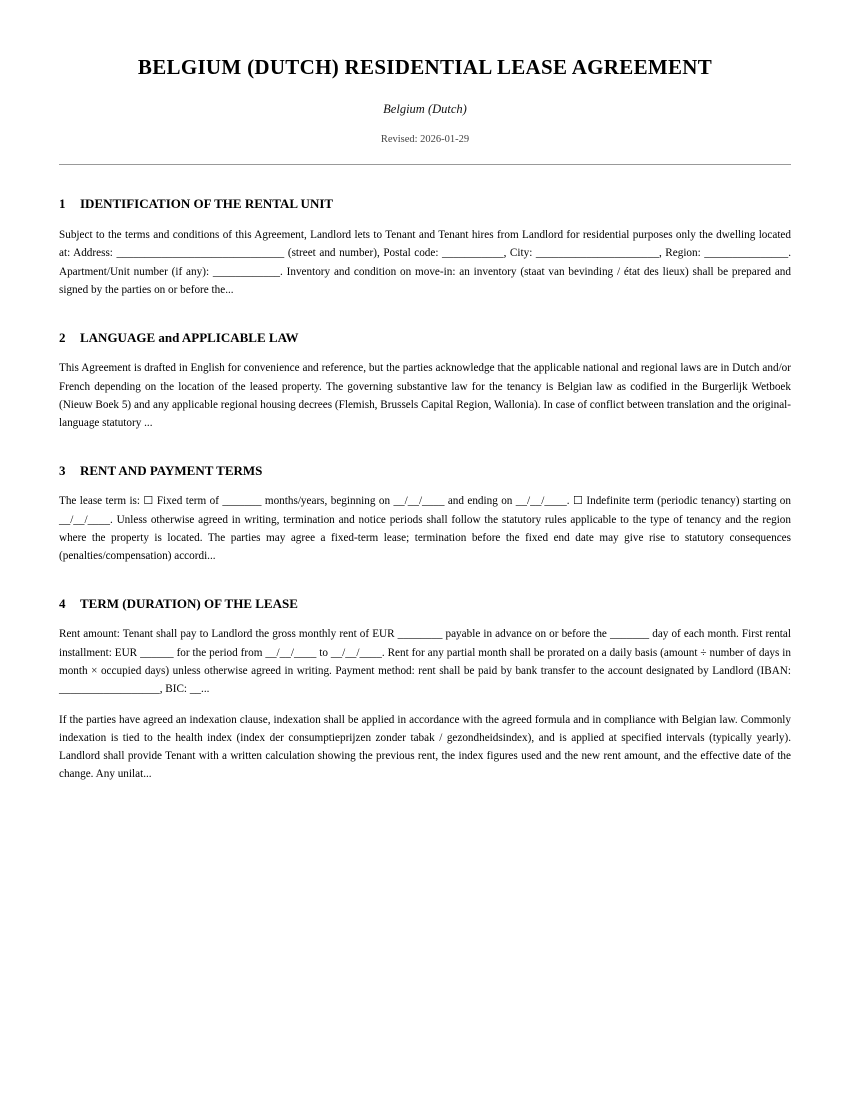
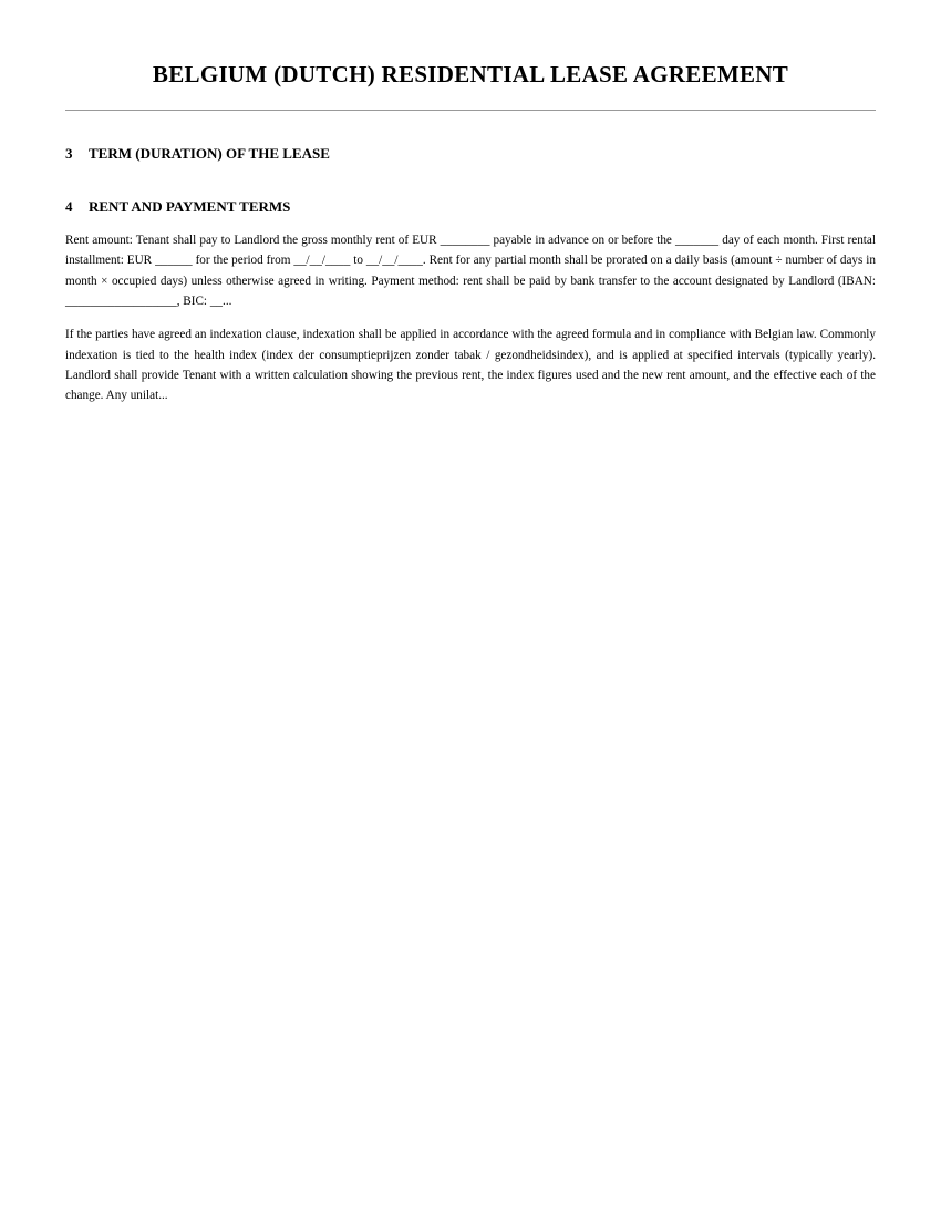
  BELGIUM (DUTCH) RESIDENTIAL LEASE AGREEMENT
- Belgium (Dutch)
- Revised: 2026-01-29
- 1 IDENTIFICATION OF THE RENTAL UNIT
- Subject to the terms and conditions of this Agreement, Landlord lets to Tenant and Tenant hires from Landlord for residential purposes only the dwelling located at: Address: ______________________________ (street and number), Postal code: ___________, City: ______________________, Region: _______________. Apartment/Unit number (if any): ____________. Inventory and condition on move-in: an inventory (staat van bevinding / état des lieux) shall be prepared and signed by the parties on or before the...
- 2 LANGUAGE and APPLICABLE LAW
- This Agreement is drafted in English for convenience and reference, but the parties acknowledge that the applicable national and regional laws are in Dutch and/or French depending on the location of the leased property. The governing substantive law for the tenancy is Belgian law as codified in the Burgerlijk Wetboek (Nieuw Boek 5) and any applicable regional housing decrees (Flemish, Brussels Capital Region, Wallonia). In case of conflict between translation and the original-language statutory ...
- 3 RENT AND PAYMENT TERMS
+ 3 TERM (DURATION) OF THE LEASE
- The lease term is: ☐ Fixed term of _______ months/years, beginning on __/__/____ and ending on __/__/____. ☐ Indefinite term (periodic tenancy) starting on __/__/____. Unless otherwise agreed in writing, termination and notice periods shall follow the statutory rules applicable to the type of tenancy and the region where the property is located. The parties may agree a fixed-term lease; termination before the fixed end date may give rise to statutory consequences (penalties/compensation) accordi...
- 4 TERM (DURATION) OF THE LEASE
+ 4 RENT AND PAYMENT TERMS
  Rent amount: Tenant shall pay to Landlord the gross monthly rent of EUR ________ payable in advance on or before the _______ day of each month. First rental installment: EUR ______ for the period from __/__/____ to __/__/____. Rent for any partial month shall be prorated on a daily basis (amount ÷ number of days in month × occupied days) unless otherwise agreed in writing. Payment method: rent shall be paid by bank transfer to the account designated by Landlord (IBAN: __________________, BIC: __...
- If the parties have agreed an indexation clause, indexation shall be applied in accordance with the agreed formula and in compliance with Belgian law. Commonly indexation is tied to the health index (index der consumptieprijzen zonder tabak / gezondheidsindex), and is applied at specified intervals (typically yearly). Landlord shall provide Tenant with a written calculation showing the previous rent, the index figures used and the new rent amount, and the effective date of the change. Any unilat...
+ If the parties have agreed an indexation clause, indexation shall be applied in accordance with the agreed formula and in compliance with Belgian law. Commonly indexation is tied to the health index (index der consumptieprijzen zonder tabak / gezondheidsindex), and is applied at specified intervals (typically yearly). Landlord shall provide Tenant with a written calculation showing the previous rent, the index figures used and the new rent amount, and the effective each of the change. Any unilat...
